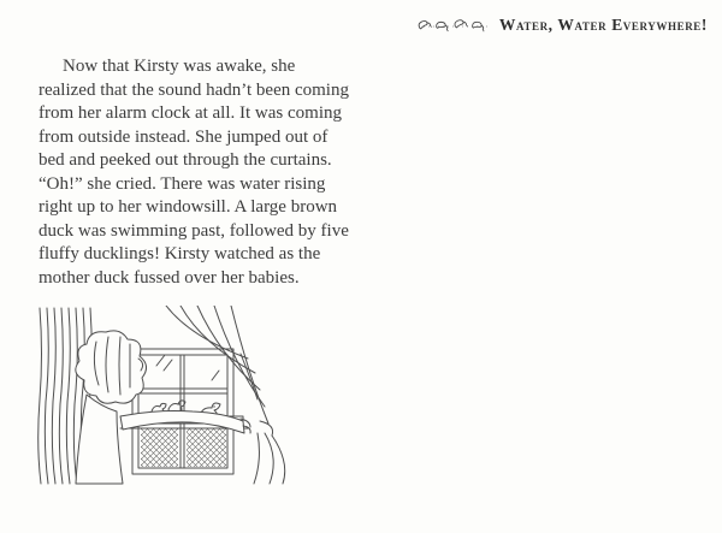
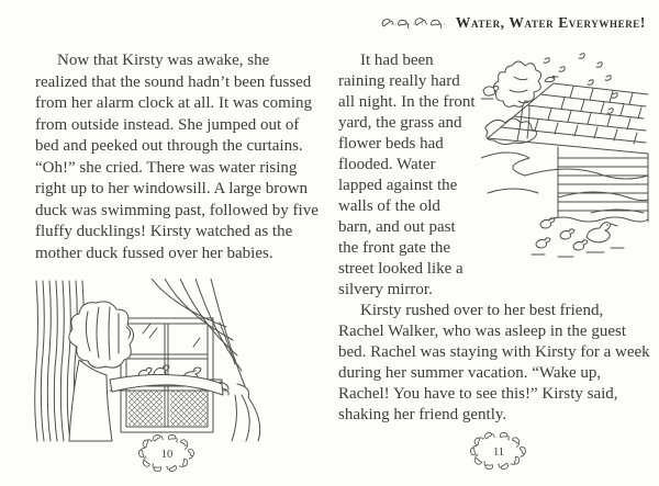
- Now that Kirsty was awake, she realized that the sound hadn’t been coming from her alarm clock at all. It was coming from outside instead. She jumped out of bed and peeked out through the curtains. “Oh!” she cried. There was water rising right up to her windowsill. A large brown duck was swimming past, followed by five fluffy ducklings! Kirsty watched as the mother duck fussed over her babies.
+ Now that Kirsty was awake, she realized that the sound hadn’t been fussed from her alarm clock at all. It was coming from outside instead. She jumped out of bed and peeked out through the curtains. “Oh!” she cried. There was water rising right up to her windowsill. A large brown duck was swimming past, followed by five fluffy ducklings! Kirsty watched as the mother duck fussed over her babies.
+ 10
  Water, Water Everywhere!
+ It had been raining really hard all night. In the front yard, the grass and flower beds had flooded. Water lapped against the walls of the old barn, and out past the front gate the street looked like a silvery mirror.
+ Kirsty rushed over to her best friend, Rachel Walker, who was asleep in the guest bed. Rachel was staying with Kirsty for a week during her summer vacation. “Wake up, Rachel! You have to see this!” Kirsty said, shaking her friend gently.
+ 11
